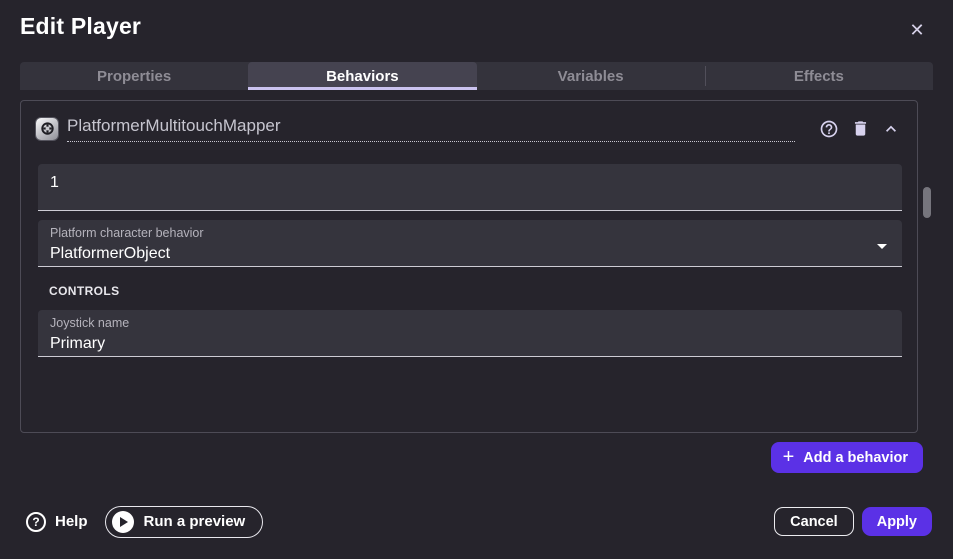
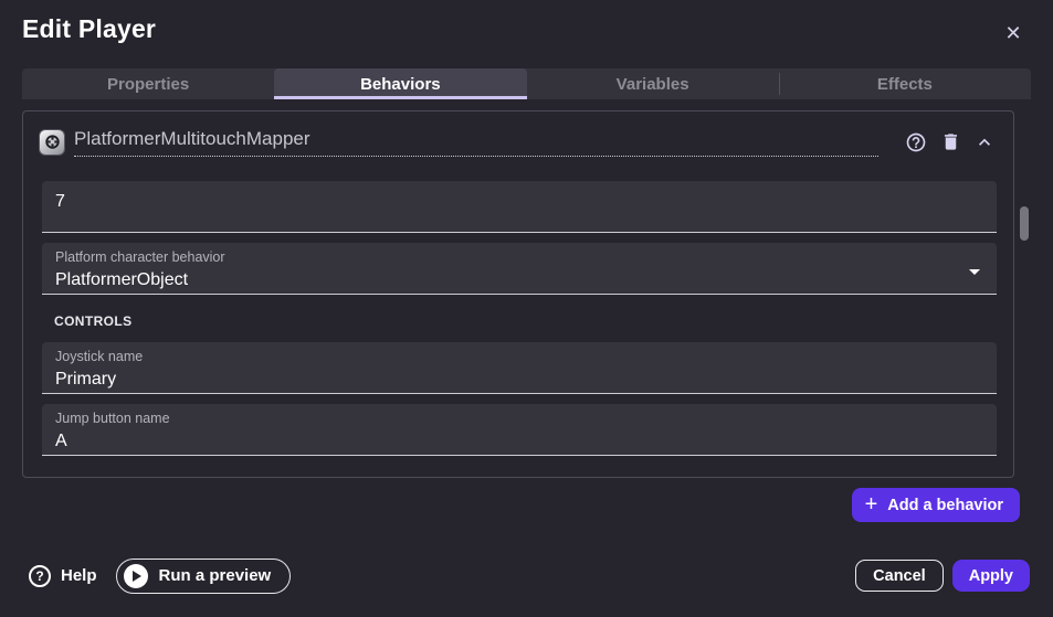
  Edit Player
  ✕
  Properties
  Behaviors
  Variables
  Effects
  PlatformerMultitouchMapper
- 1
+ 7
  Platform character behavior
  PlatformerObject
  CONTROLS
  Joystick name
  Primary
+ Jump button name
+ A
  +
  Add a behavior
  ?
  Help
  Run a preview
  Cancel
  Apply
